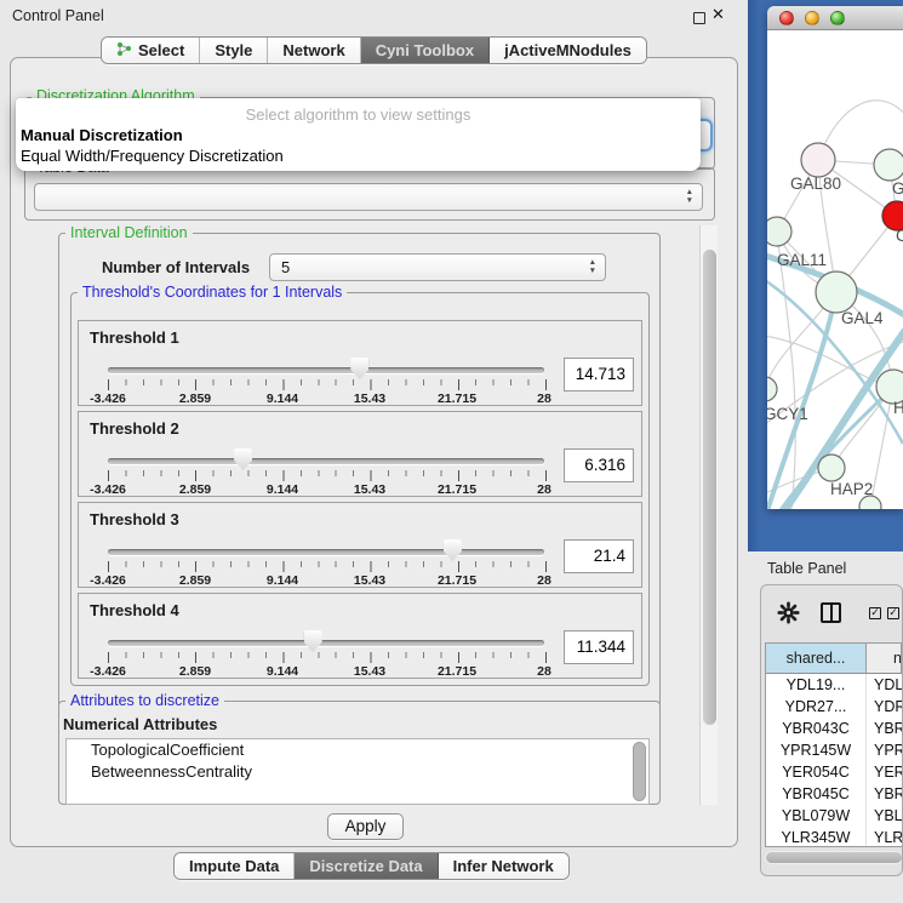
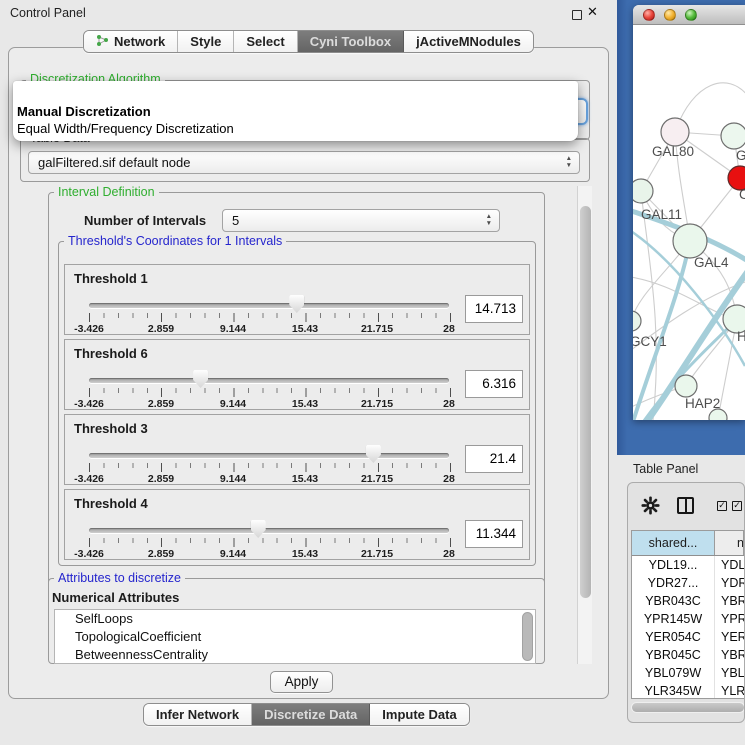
  Control Panel
  ✕
- Select
+ Network
  Style
- Network
+ Select
  Cyni Toolbox
  jActiveMNodules
  Discretization Algorithm
- Select algorithm to view settings
  Manual Discretization
  Equal Width/Frequency Discretization
+ galFiltered.sif default node
  Interval Definition
  Number of Intervals
  5
  Threshold's Coordinates for 1 Intervals
  Threshold 1
  -3.426
  2.859
  9.144
  15.43
  21.715
  28
  14.713
- Threshold 2
+ Threshold 6
  -3.426
  2.859
  9.144
  15.43
  21.715
  28
  6.316
  Threshold 3
  -3.426
  2.859
  9.144
  15.43
  21.715
  28
  21.4
  Threshold 4
  -3.426
  2.859
  9.144
  15.43
  21.715
  28
  11.344
  Attributes to discretize
  Numerical Attributes
+ SelfLoops
  TopologicalCoefficient
  BetweennessCentrality
  Apply
- Impute Data
+ Infer Network
  Discretize Data
- Infer Network
+ Impute Data
  GAL80
  C
  GAL11
  GAL4
  GCY1
  H
  HAP2
  Table Panel
  shared...
  n
  YDL19...
  YDL
  YDR27...
  YDR
  YBR043C
  YBR
  YPR145W
  YPR
  YER054C
  YER
  YBR045C
  YBR
  YBL079W
  YBL
  YLR345W
  YLR
